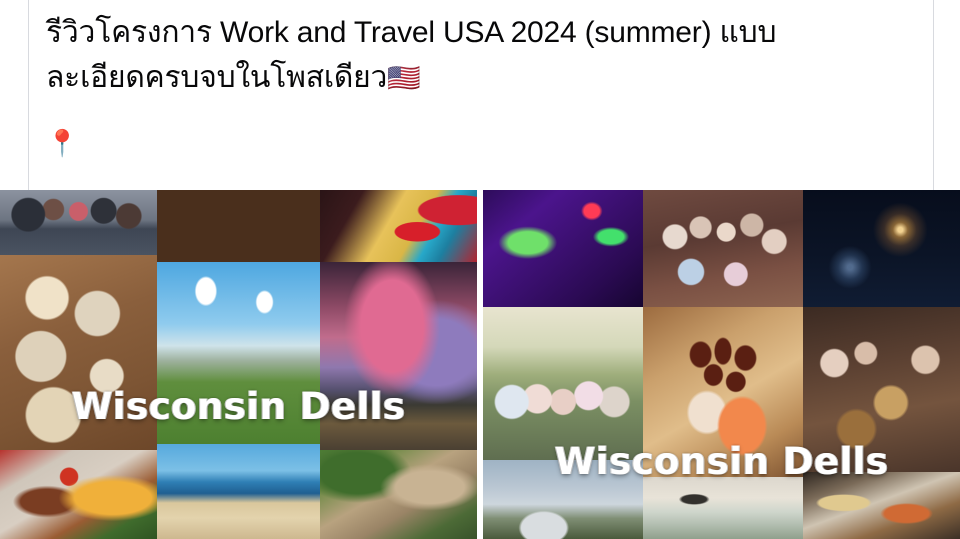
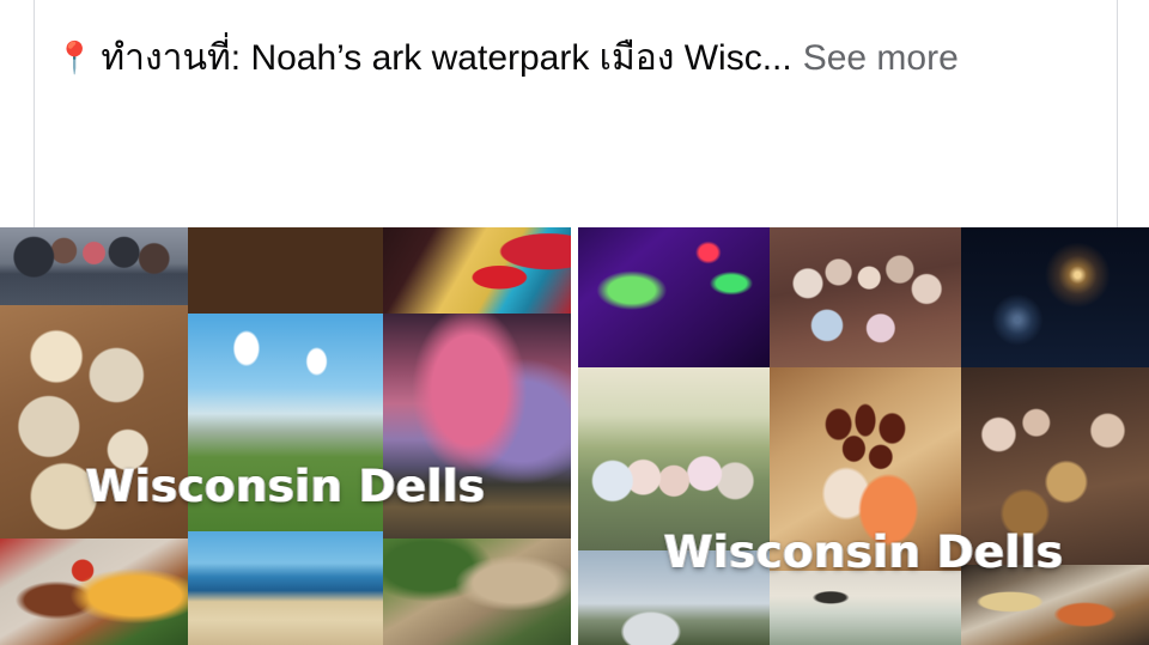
- รีวิวโครงการ Work and Travel USA 2024 (summer) แบบ
- ละเอียดครบจบในโพสเดียว🇺🇸
  📍
+ ทำงานที่: Noah’s ark waterpark เมือง Wisc...
+ See more
  Wisconsin Dells
  Wisconsin Dells
